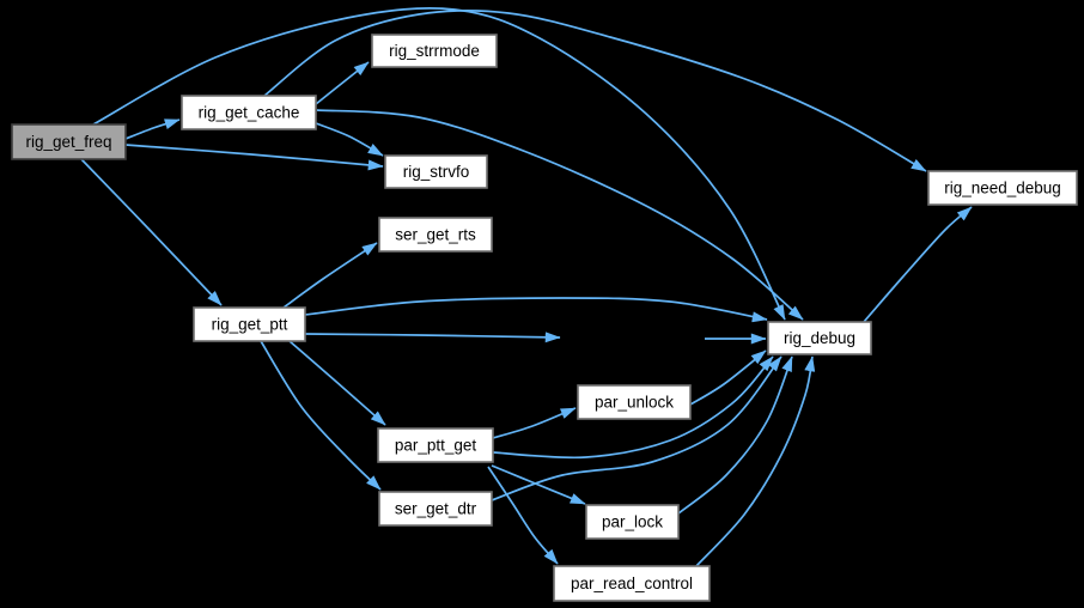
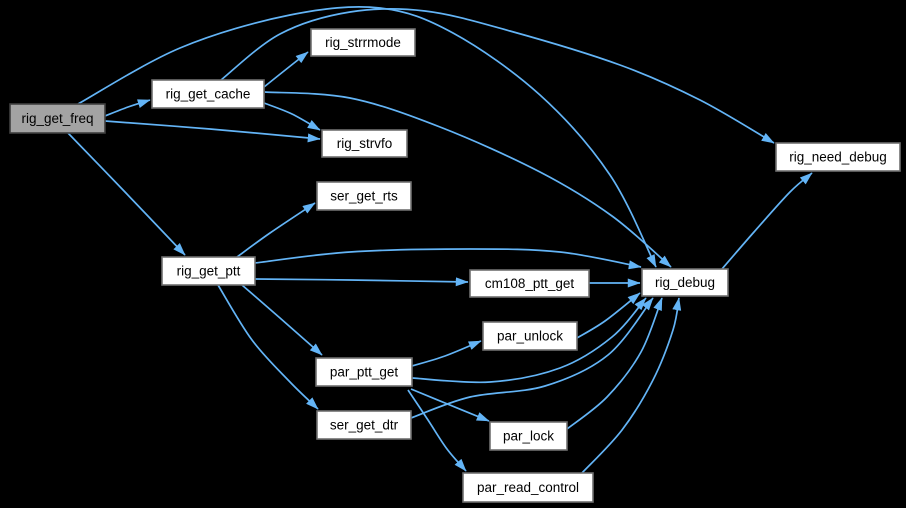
  rig_get_freq
  rig_get_cache
  rig_strrmode
  rig_strvfo
  ser_get_rts
  rig_get_ptt
  rig_need_debug
+ cm108_ptt_get
  rig_debug
  par_unlock
  par_ptt_get
  ser_get_dtr
  par_lock
  par_read_control
